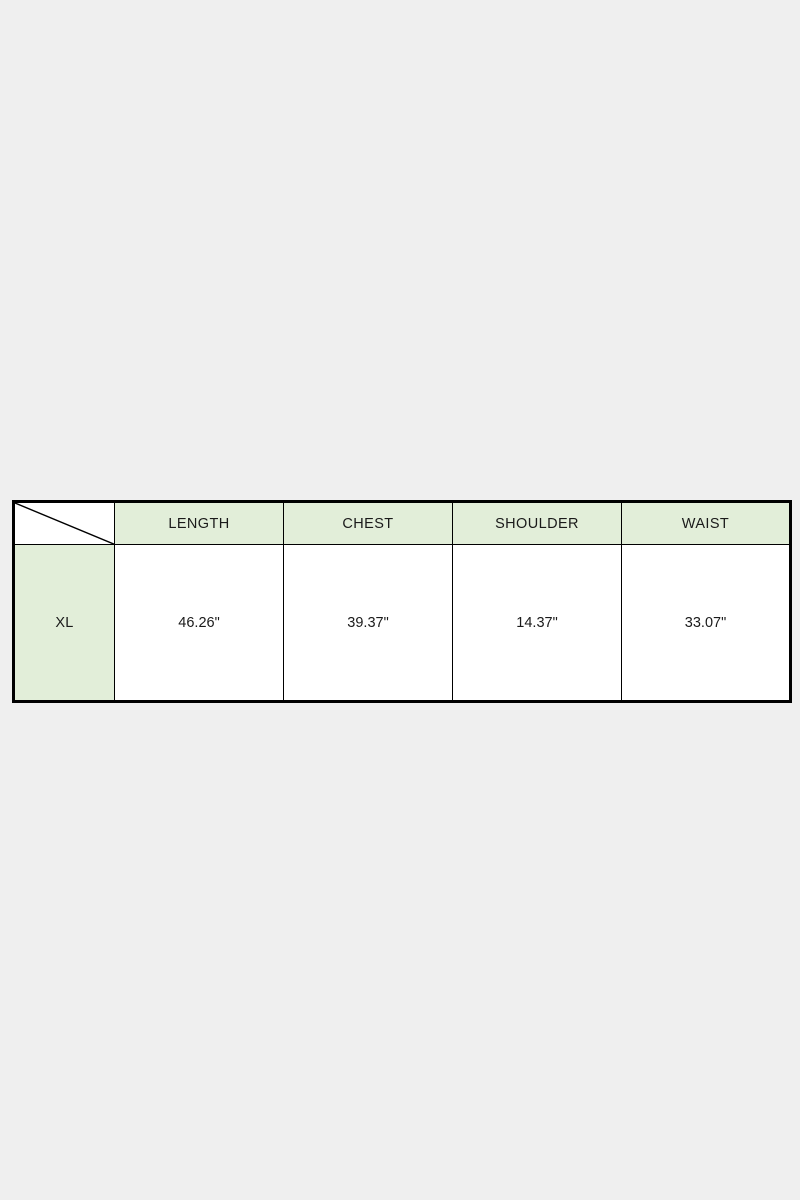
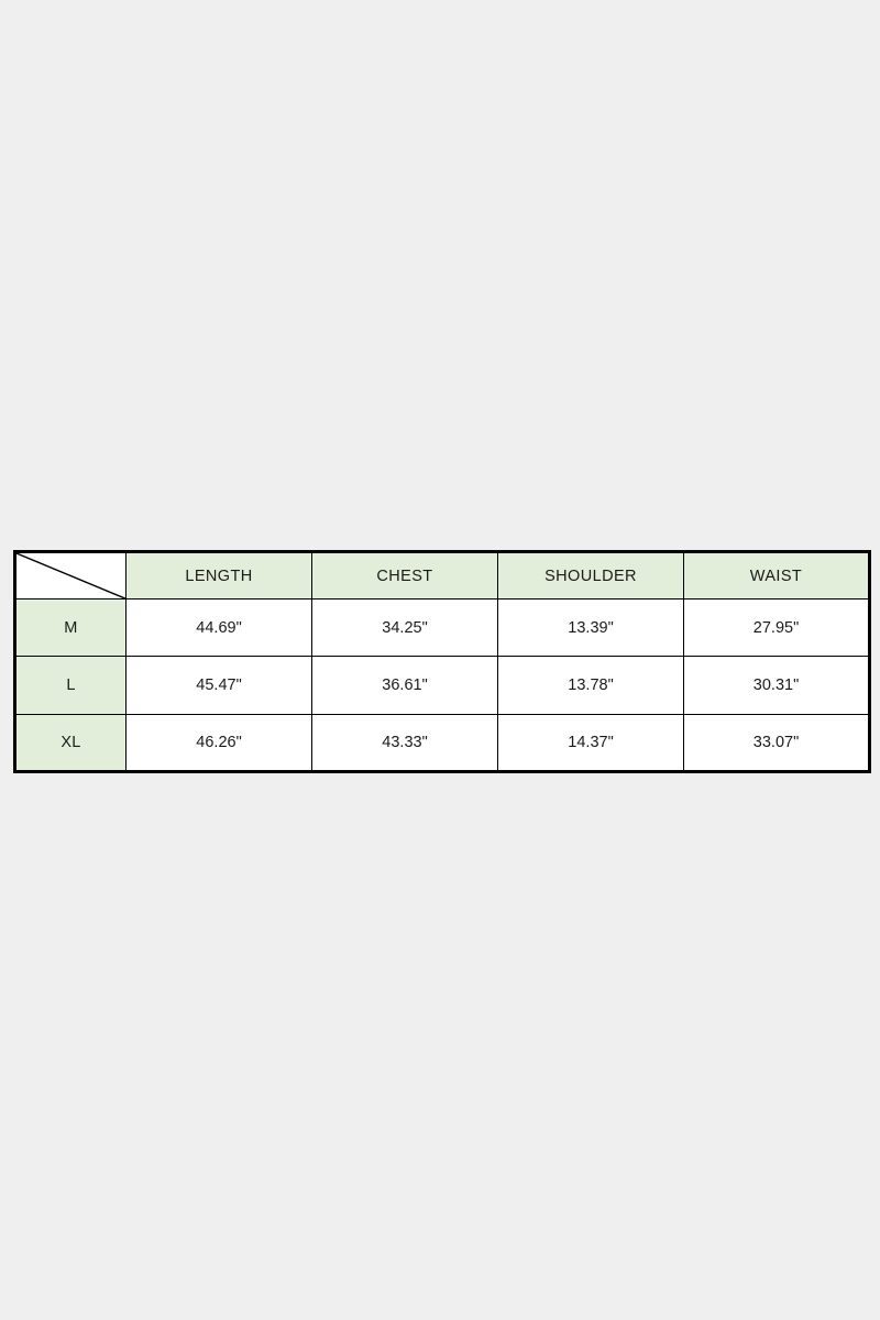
  	LENGTH	CHEST	SHOULDER	WAIST
+ M	44.69"	34.25"	13.39"	27.95"
+ L	45.47"	36.61"	13.78"	30.31"
- XL	46.26"	39.37"	14.37"	33.07"
+ XL	46.26"	43.33"	14.37"	33.07"
